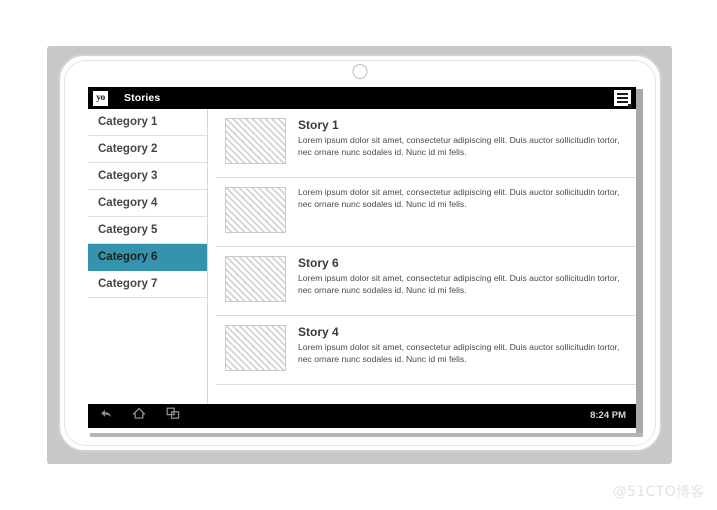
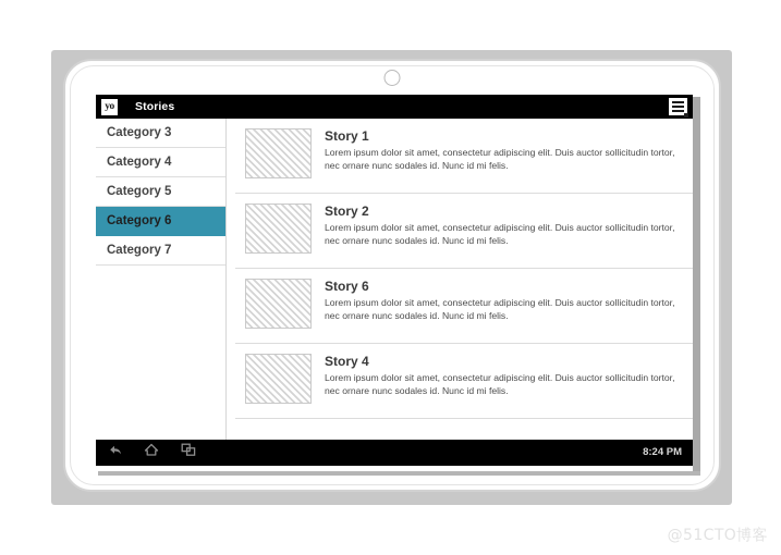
  yo
  Stories
- Category 1
- Category 2
  Category 3
  Category 4
  Category 5
  Category 6
  Category 7
  Story 1
  Lorem ipsum dolor sit amet, consectetur adipiscing elit. Duis auctor sollicitudin tortor, nec ornare nunc sodales id. Nunc id mi felis.
+ Story 2
  Lorem ipsum dolor sit amet, consectetur adipiscing elit. Duis auctor sollicitudin tortor, nec ornare nunc sodales id. Nunc id mi felis.
  Story 6
  Lorem ipsum dolor sit amet, consectetur adipiscing elit. Duis auctor sollicitudin tortor, nec ornare nunc sodales id. Nunc id mi felis.
  Story 4
  Lorem ipsum dolor sit amet, consectetur adipiscing elit. Duis auctor sollicitudin tortor, nec ornare nunc sodales id. Nunc id mi felis.
  8:24 PM
  @51CTO博客
